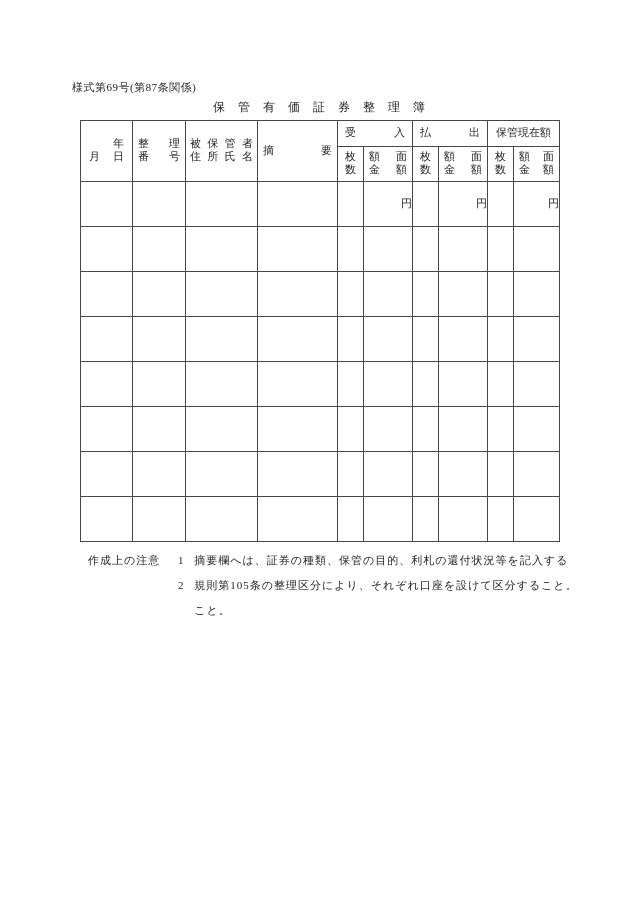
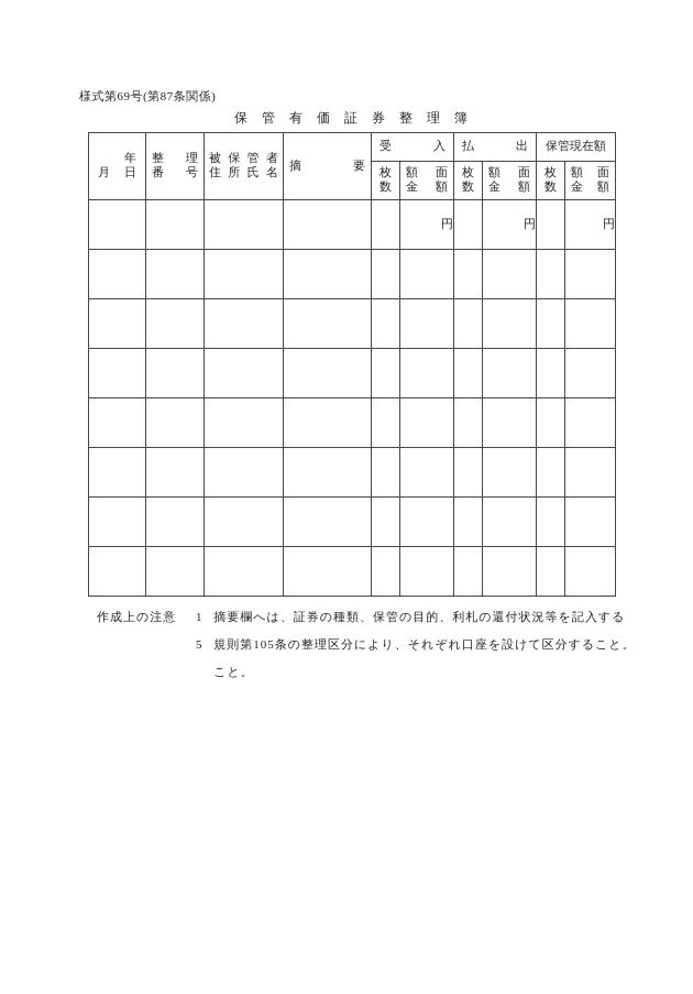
  様式第69号(第87条関係)
  保管有価証券整理簿
  年 月 日	整 理 番 号	被 保 管 者 住 所 氏 名	摘 要	受 入	払 出	保管現在額
  枚 数	額 面 金 額	枚 数	額 面 金 額	枚 数	額 面 金 額
  					円		円		円
  作成上の注意
  1
  摘要欄へは、証券の種類、保管の目的、利札の還付状況等を記入する
- 2
+ 5
  規則第105条の整理区分により、それぞれ口座を設けて区分すること。
  こと。
